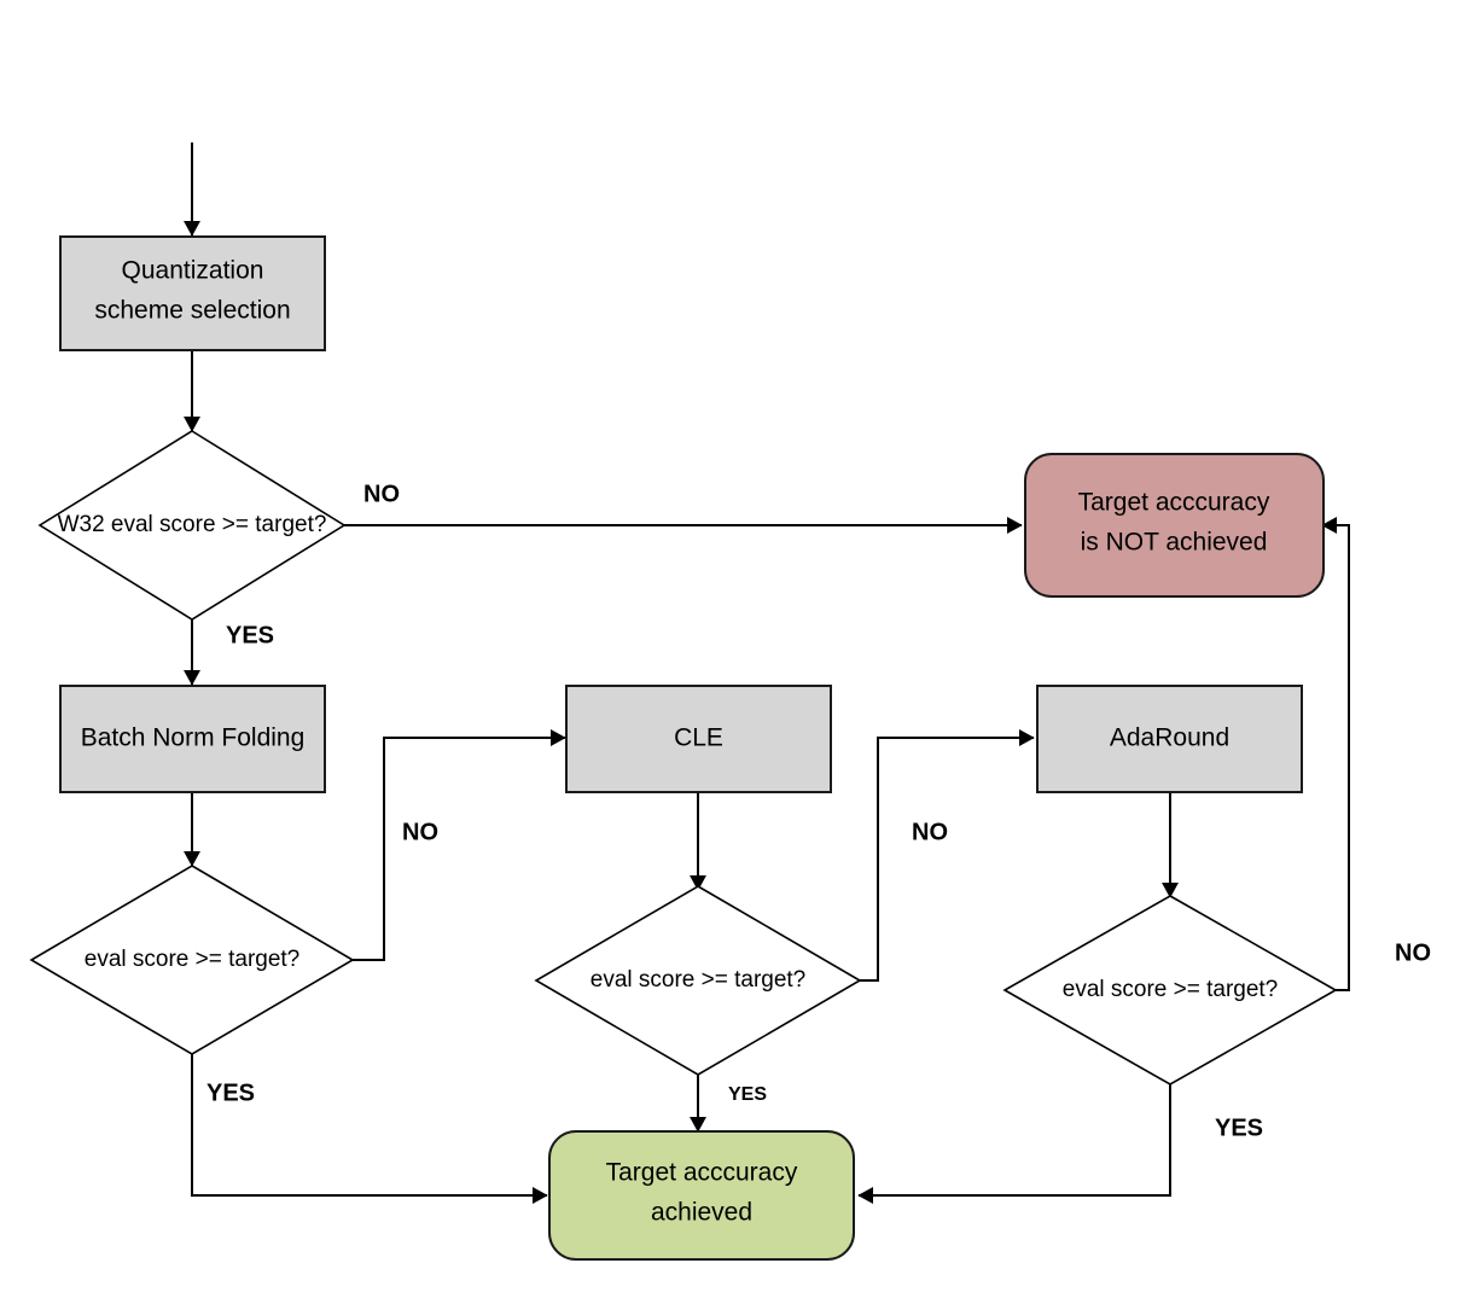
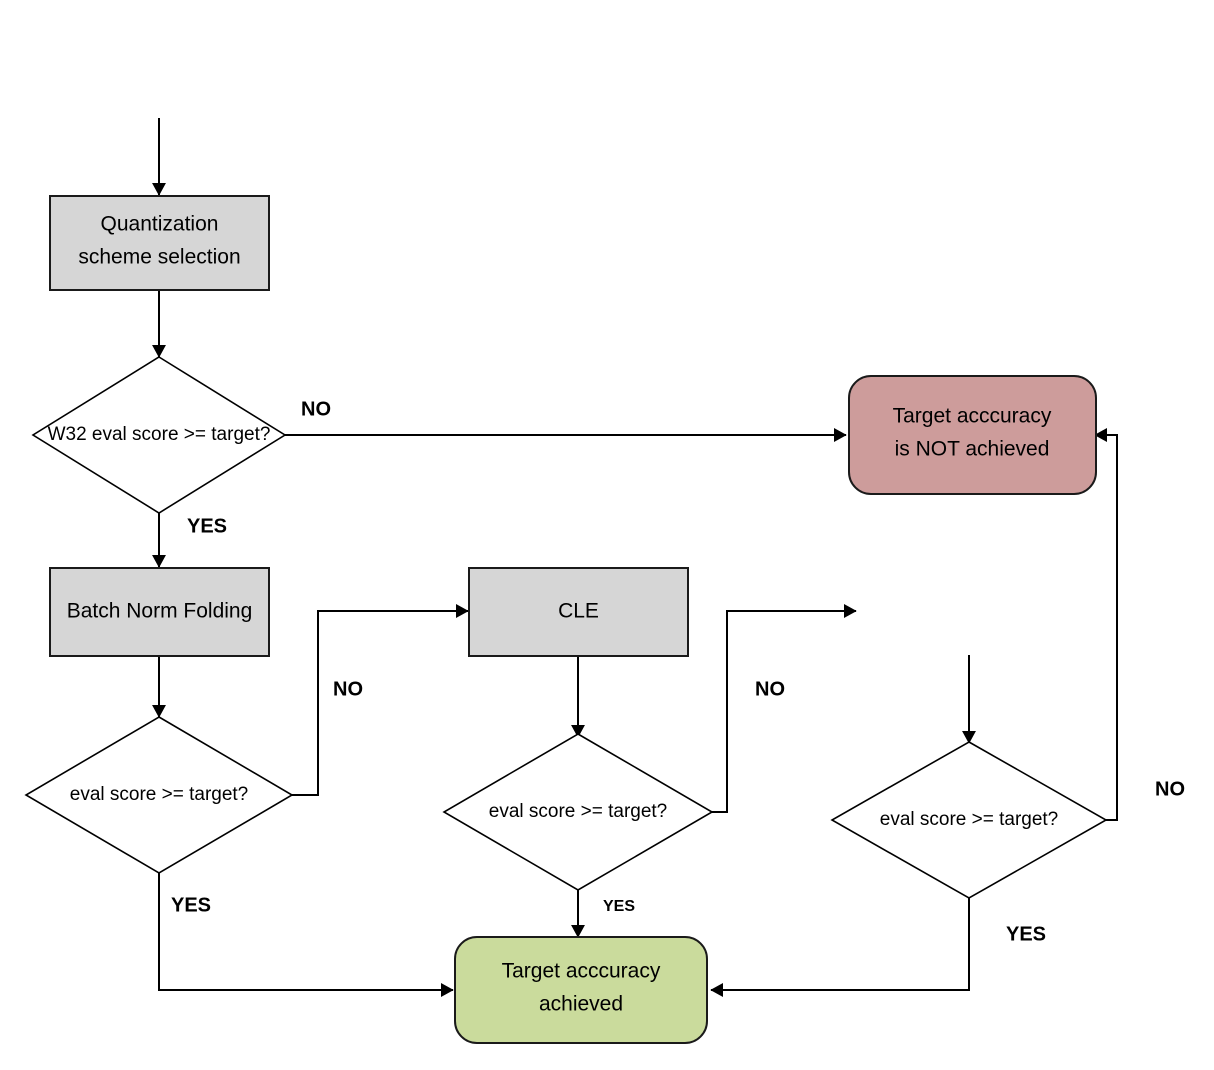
  NO
  YES
  NO
  YES
  NO
  YES
  NO
  YES
  Quantization
  scheme selection
  W32 eval score >= target?
  Target acccuracy
  is NOT achieved
  Batch Norm Folding
  CLE
- AdaRound
  eval score >= target?
  eval score >= target?
  eval score >= target?
  Target acccuracy
  achieved
